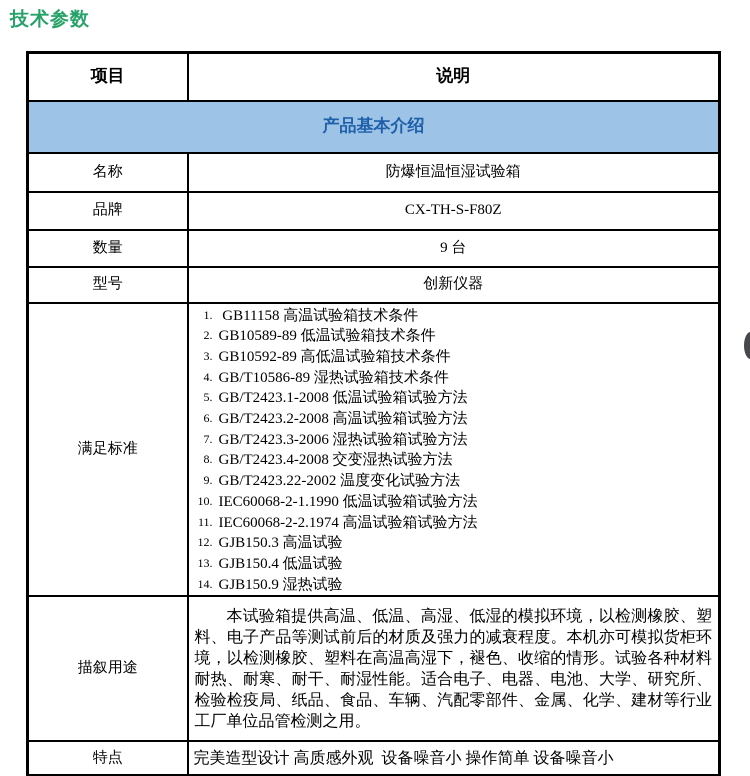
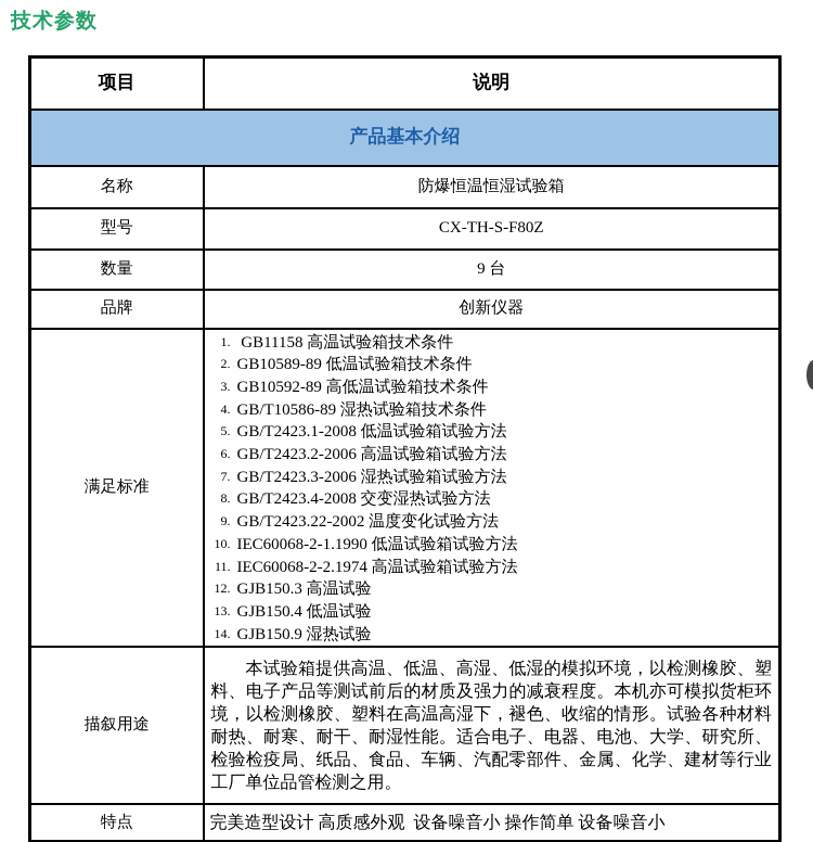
  技术参数
  项目	说明
  产品基本介绍
  名称	防爆恒温恒湿试验箱
- 品牌	CX-TH-S-F80Z
+ 型号	CX-TH-S-F80Z
  数量	9 台
- 型号	创新仪器
+ 品牌	创新仪器
- 满足标准	1. GB11158 高温试验箱技术条件 2. GB10589-89 低温试验箱技术条件 3. GB10592-89 高低温试验箱技术条件 4. GB/T10586-89 湿热试验箱技术条件 5. GB/T2423.1-2008 低温试验箱试验方法 6. GB/T2423.2-2008 高温试验箱试验方法 7. GB/T2423.3-2006 湿热试验箱试验方法 8. GB/T2423.4-2008 交变湿热试验方法 9. GB/T2423.22-2002 温度变化试验方法 10. IEC60068-2-1.1990 低温试验箱试验方法 11. IEC60068-2-2.1974 高温试验箱试验方法 12. GJB150.3 高温试验 13. GJB150.4 低温试验 14. GJB150.9 湿热试验
+ 满足标准	1. GB11158 高温试验箱技术条件 2. GB10589-89 低温试验箱技术条件 3. GB10592-89 高低温试验箱技术条件 4. GB/T10586-89 湿热试验箱技术条件 5. GB/T2423.1-2008 低温试验箱试验方法 6. GB/T2423.2-2006 高温试验箱试验方法 7. GB/T2423.3-2006 湿热试验箱试验方法 8. GB/T2423.4-2008 交变湿热试验方法 9. GB/T2423.22-2002 温度变化试验方法 10. IEC60068-2-1.1990 低温试验箱试验方法 11. IEC60068-2-2.1974 高温试验箱试验方法 12. GJB150.3 高温试验 13. GJB150.4 低温试验 14. GJB150.9 湿热试验
  描叙用途	本试验箱提供高温、低温、高湿、低湿的模拟环境，以检测橡胶、塑料、电子产品等测试前后的材质及强力的减衰程度。本机亦可模拟货柜环境，以检测橡胶、塑料在高温高湿下，褪色、收缩的情形。试验各种材料耐热、耐寒、耐干、耐湿性能。适合电子、电器、电池、大学、研究所、检验检疫局、纸品、食品、车辆、汽配零部件、金属、化学、建材等行业工厂单位品管检测之用。
  特点	完美造型设计 高质感外观 设备噪音小 操作简单 设备噪音小
